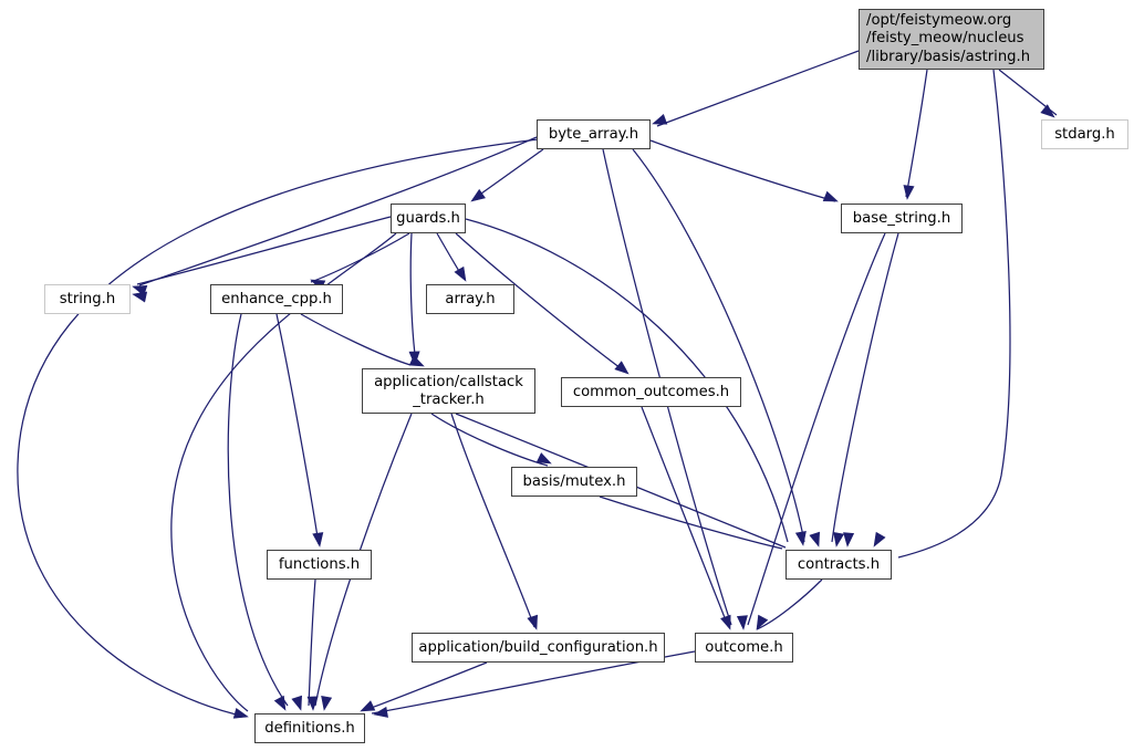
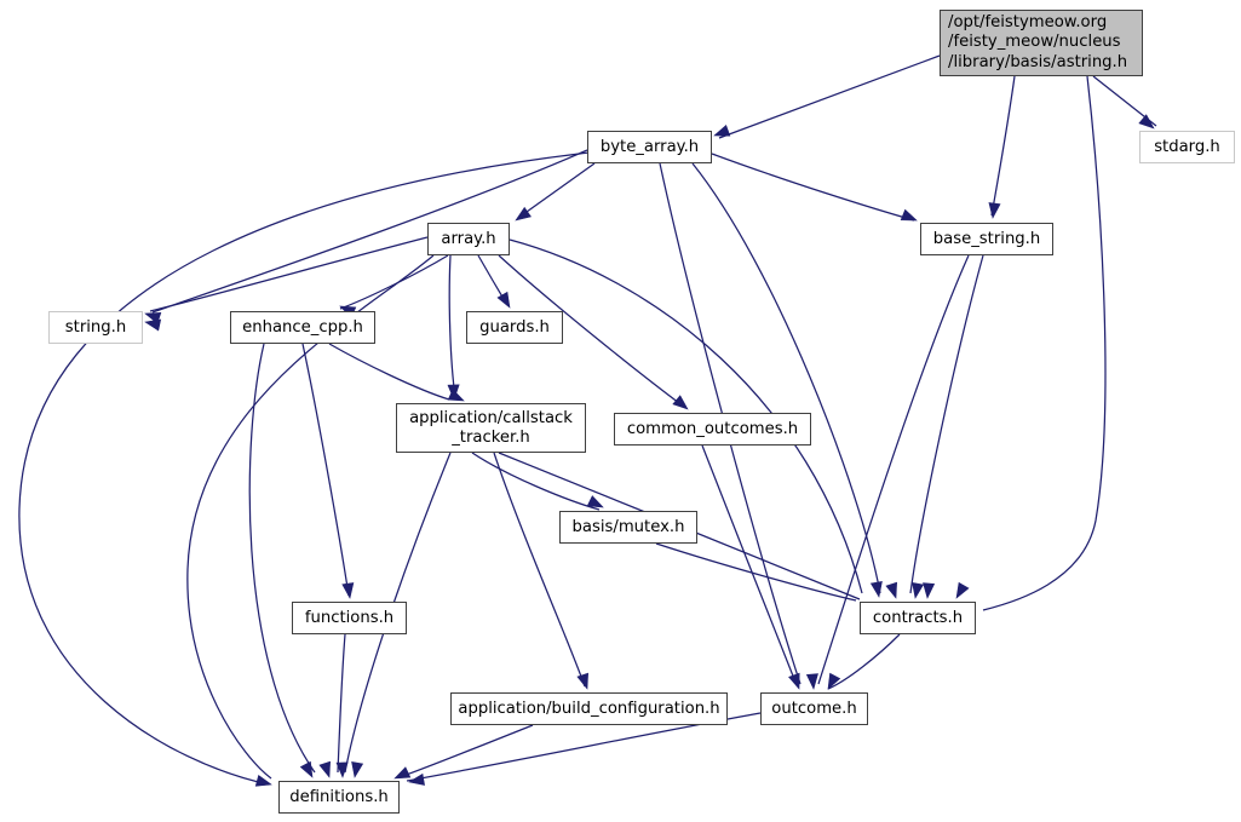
  /opt/feistymeow.org
  /feisty_meow/nucleus
  /library/basis/astring.h
  stdarg.h
  byte_array.h
  base_string.h
- guards.h
+ array.h
  string.h
  enhance_cpp.h
- array.h
+ guards.h
  application/callstack
  _tracker.h
  common_outcomes.h
  basis/mutex.h
  functions.h
  contracts.h
  application/build_configuration.h
  outcome.h
  definitions.h
